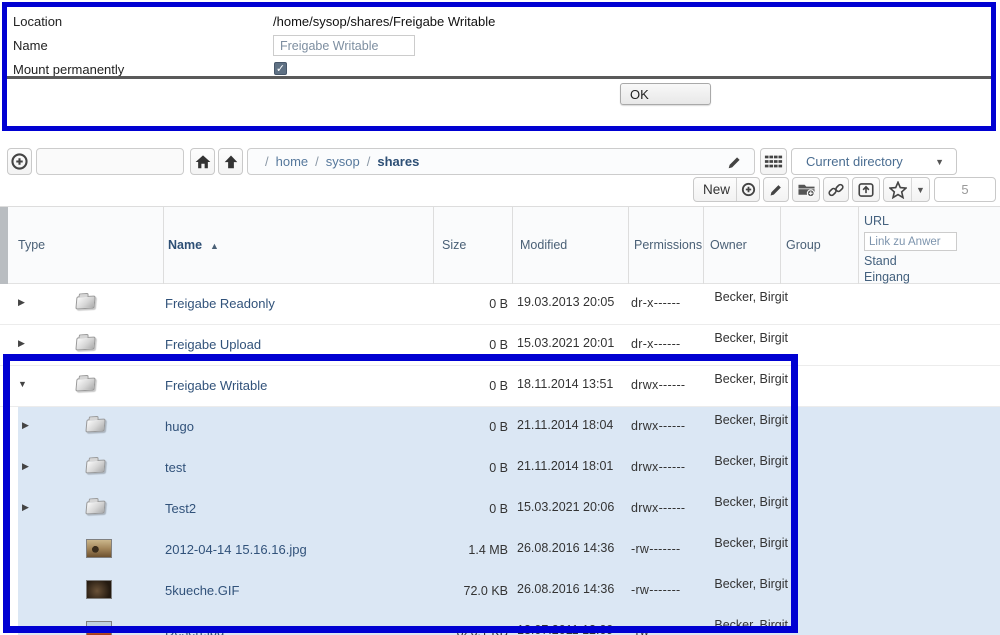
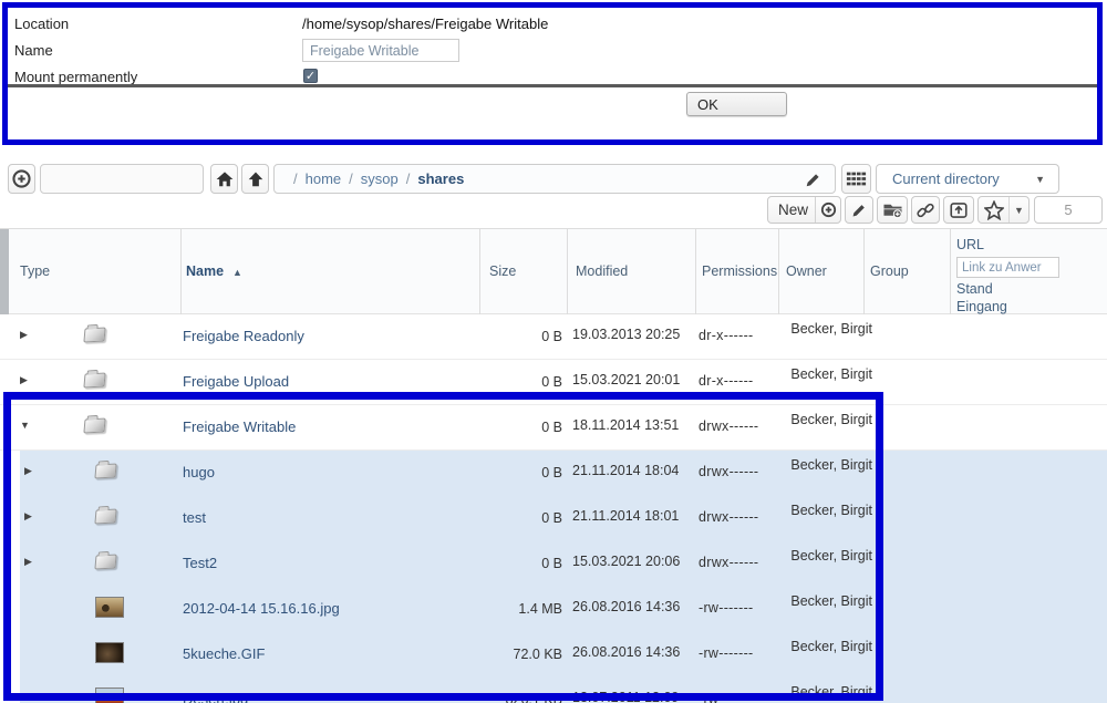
  Location
  /home/sysop/shares/Freigabe Writable
  Name
  Freigabe Writable
  Mount permanently
  ✓
  OK
  /
  home
  /
  sysop
  /
  shares
  Current directory
  ▼
  New
  ▼
  5
  Type
  Name ▲
  Size
  Modified
  Permissions
  Owner
  Group
  URL
  Link zu Anwer
  Stand Eingang
  ▶
  Freigabe Readonly
  0 B
- 19.03.2013 20:05
+ 19.03.2013 20:25
  dr-x------
  Becker, Birgit
  ▶
  Freigabe Upload
  0 B
  15.03.2021 20:01
  dr-x------
  Becker, Birgit
  ▼
  Freigabe Writable
  0 B
  18.11.2014 13:51
  drwx------
  Becker, Birgit
  ▶
  hugo
  0 B
  21.11.2014 18:04
  drwx------
  Becker, Birgit
  ▶
  test
  0 B
  21.11.2014 18:01
  drwx------
  Becker, Birgit
  ▶
  Test2
  0 B
  15.03.2021 20:06
  drwx------
  Becker, Birgit
  2012-04-14 15.16.16.jpg
  1.4 MB
  26.08.2016 14:36
  -rw-------
  Becker, Birgit
  5kueche.GIF
  72.0 KB
  26.08.2016 14:36
  -rw-------
  Becker, Birgit
  Desert.jpg
  826.1 KB
  13.07.2011 12:09
  -rw-------
  Becker, Birgit
